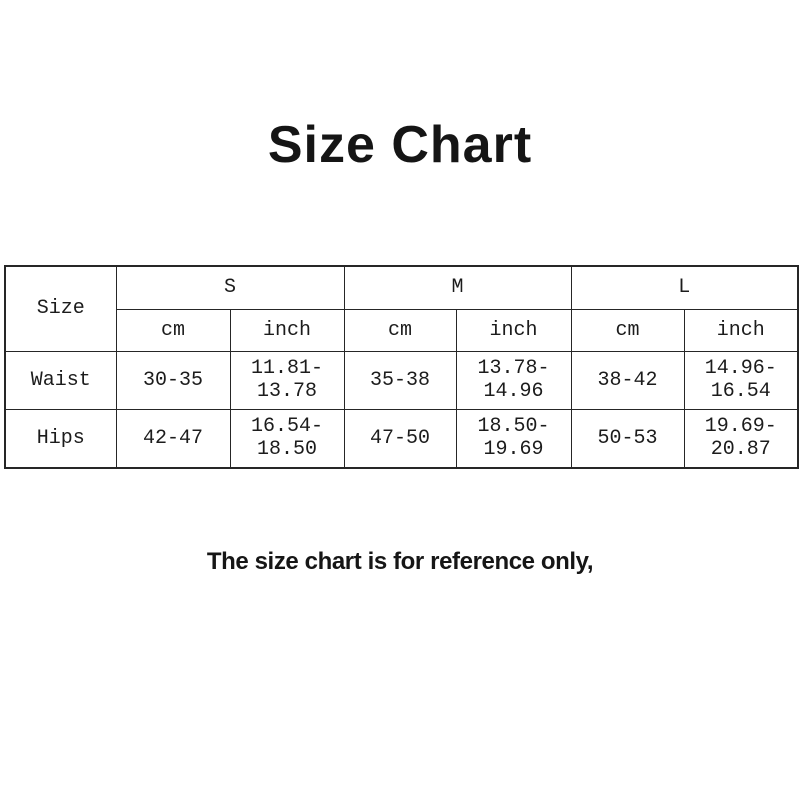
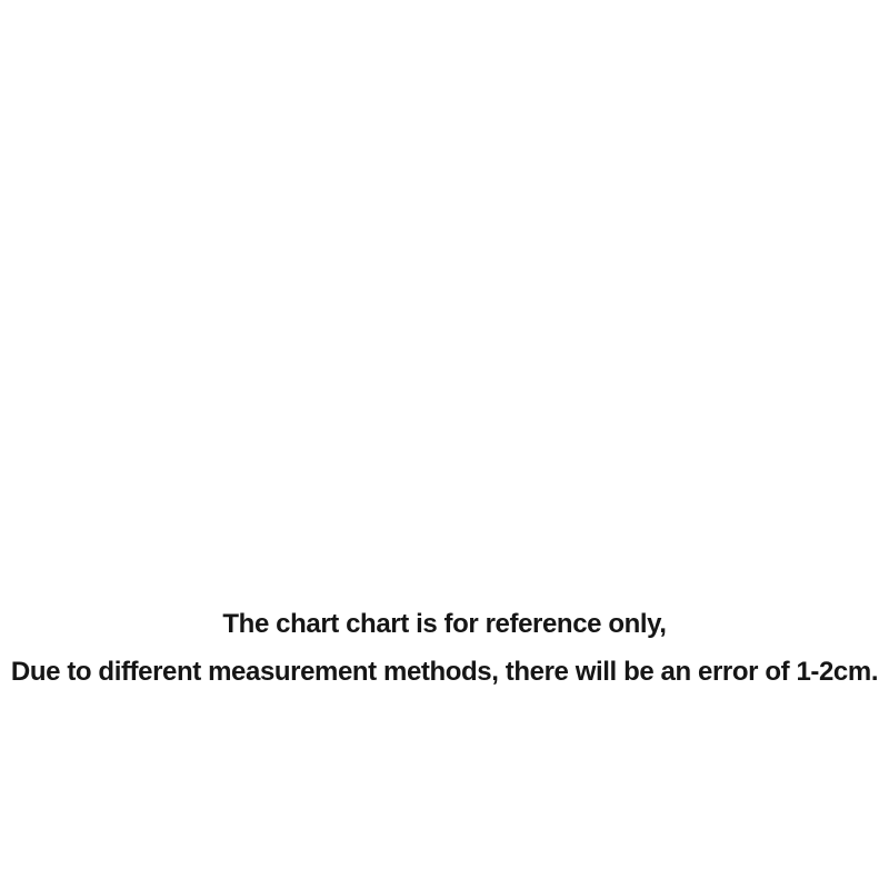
- Size Chart
- Size	S	M	L
- cm	inch	cm	inch	cm	inch
- Waist	30-35	11.81-13.78	35-38	13.78-14.96	38-42	14.96-16.54
- Hips	42-47	16.54-18.50	47-50	18.50-19.69	50-53	19.69-20.87
- The size chart is for reference only,
+ The chart chart is for reference only,
+ Due to different measurement methods, there will be an error of 1-2cm.
